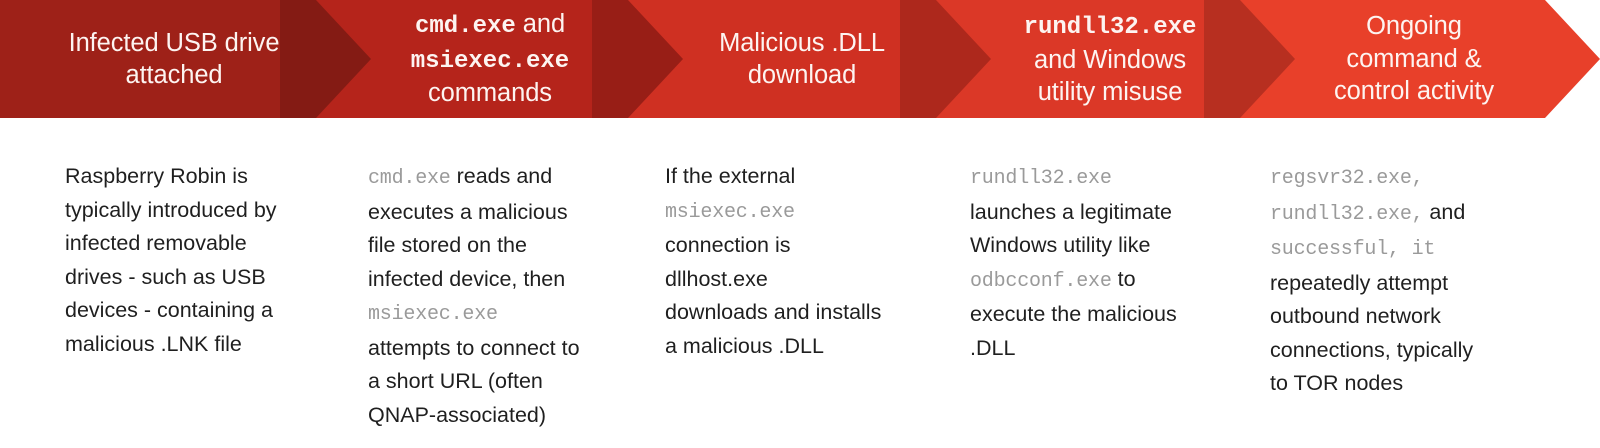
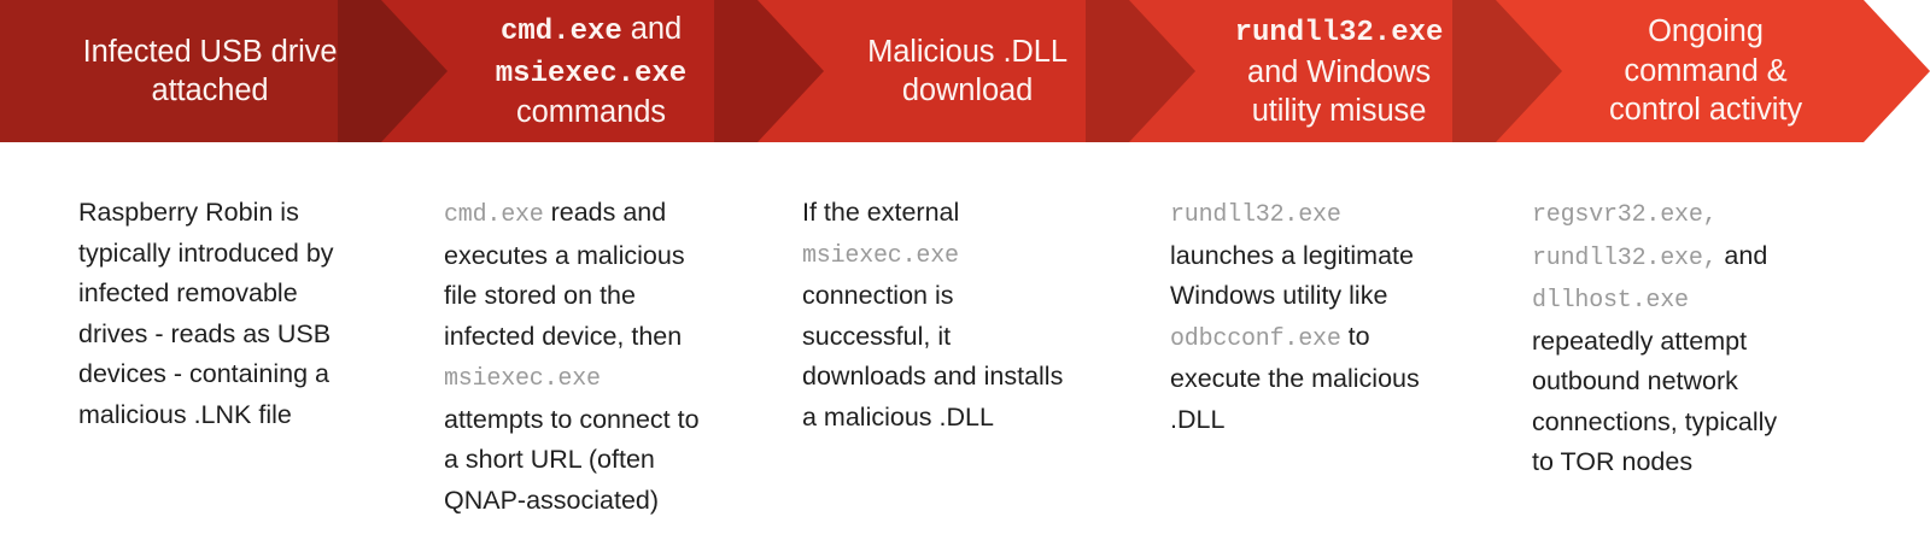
  Infected USB drive
  attached
  cmd.exe and
  msiexec.exe
  commands
  Malicious .DLL
  download
  rundll32.exe
  and Windows
  utility misuse
  Ongoing
  command &
  control activity
  Raspberry Robin is
  typically introduced by
  infected removable
- drives - such as USB
+ drives - reads as USB
  devices - containing a
  malicious .LNK file
  cmd.exe reads and
  executes a malicious
  file stored on the
  infected device, then
  msiexec.exe
  attempts to connect to
  a short URL (often
  QNAP-associated)
  If the external
  msiexec.exe
  connection is
- dllhost.exe
+ successful, it
  downloads and installs
  a malicious .DLL
  rundll32.exe
  launches a legitimate
  Windows utility like
  odbcconf.exe to
  execute the malicious
  .DLL
  regsvr32.exe,
  rundll32.exe, and
- successful, it
+ dllhost.exe
  repeatedly attempt
  outbound network
  connections, typically
  to TOR nodes
